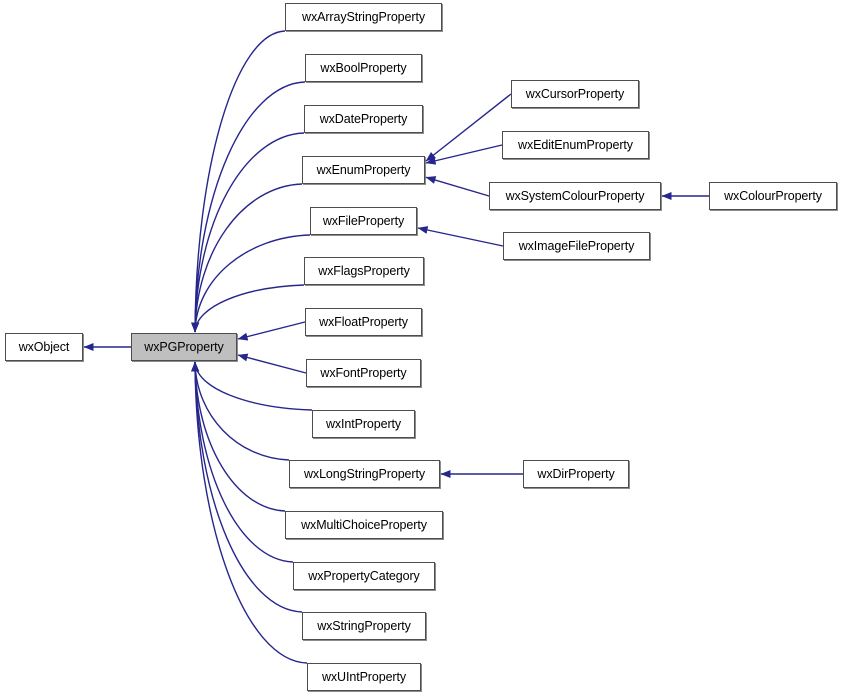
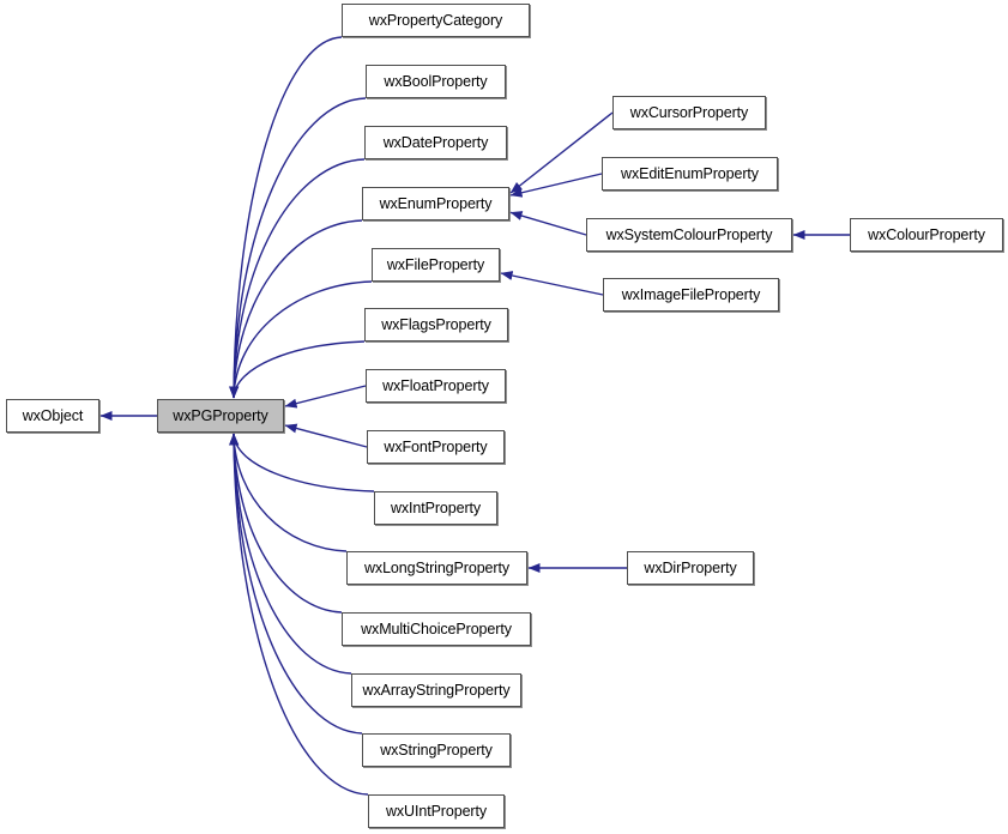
  wxObject
  wxPGProperty
- wxArrayStringProperty
+ wxPropertyCategory
  wxBoolProperty
  wxDateProperty
  wxEnumProperty
  wxFileProperty
  wxFlagsProperty
  wxFloatProperty
  wxFontProperty
  wxIntProperty
  wxLongStringProperty
  wxMultiChoiceProperty
- wxPropertyCategory
+ wxArrayStringProperty
  wxStringProperty
  wxUIntProperty
  wxCursorProperty
  wxEditEnumProperty
  wxSystemColourProperty
  wxImageFileProperty
  wxColourProperty
  wxDirProperty
